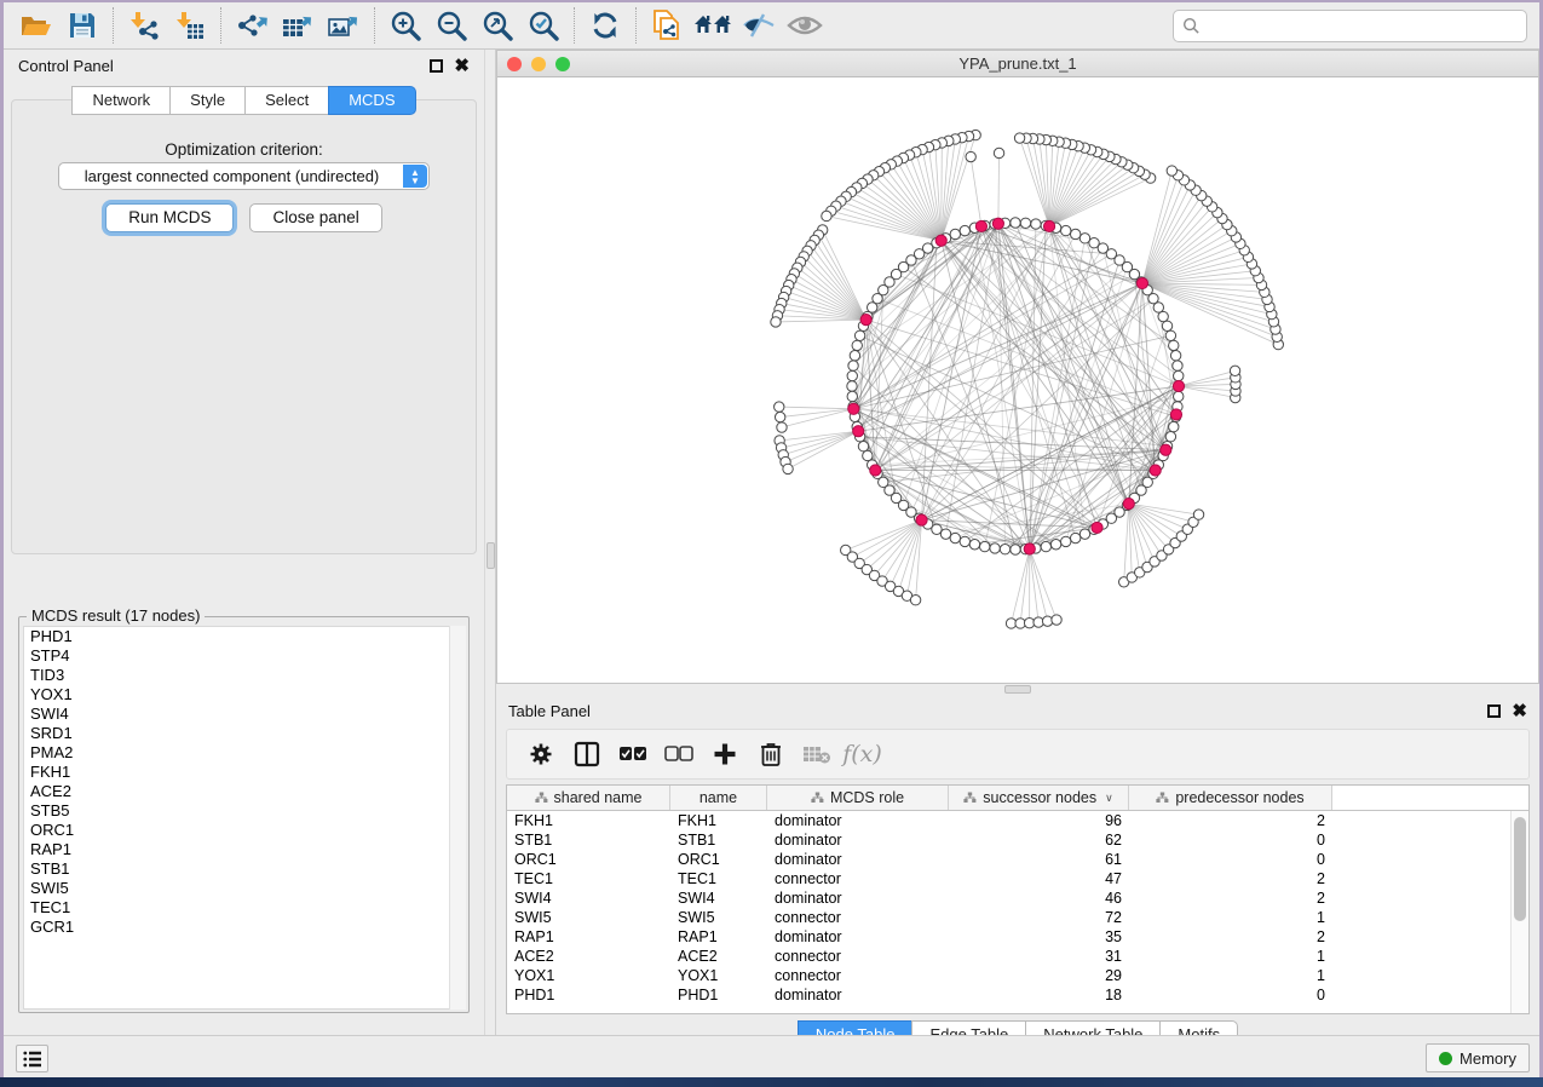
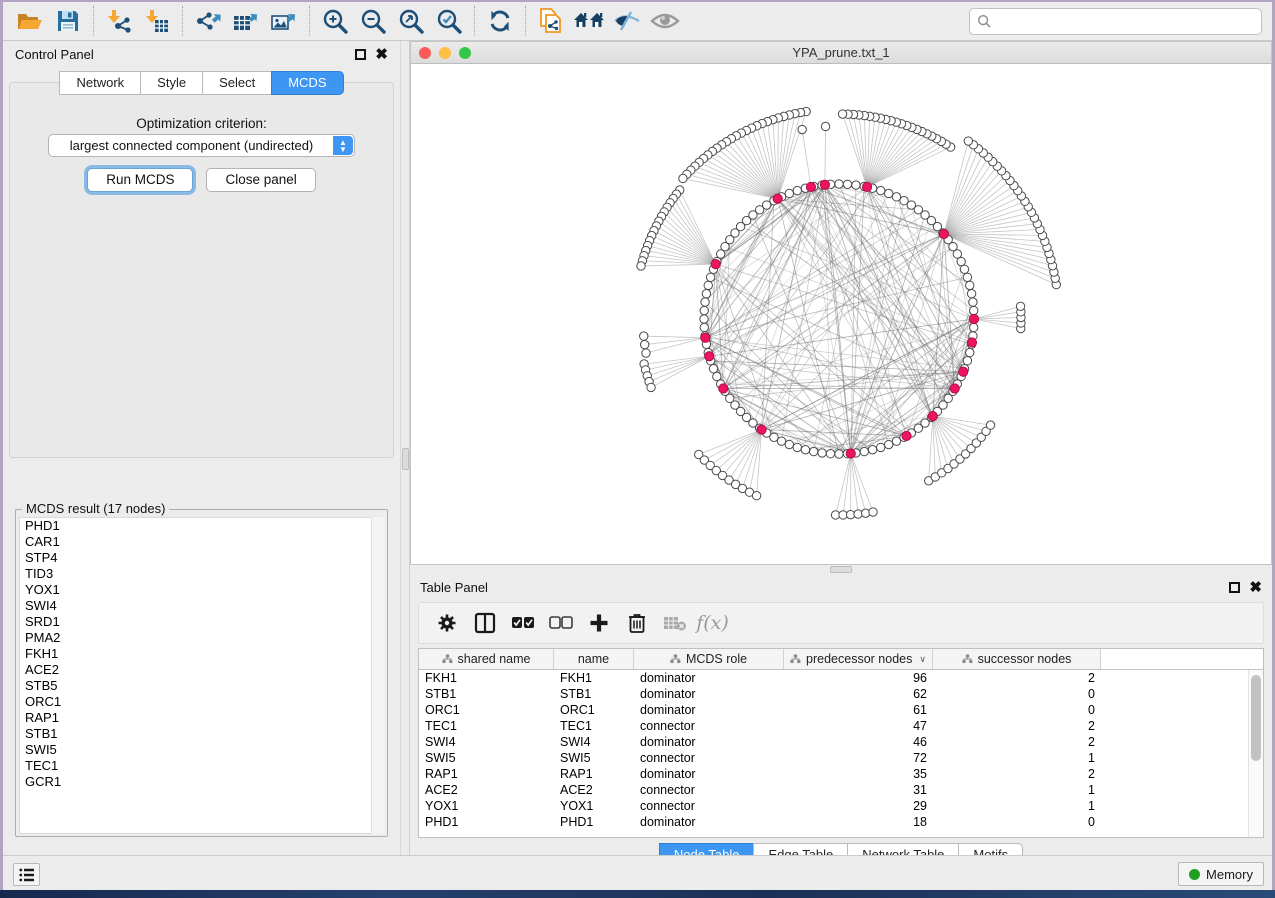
  Control Panel
  ✖
  Network
  Style
  Select
  MCDS
  Optimization criterion:
  largest connected component (undirected)
  ▲
  ▼
  Run MCDS
  Close panel
  MCDS result (17 nodes)
  PHD1
+ CAR1
  STP4
  TID3
  YOX1
  SWI4
  SRD1
  PMA2
  FKH1
  ACE2
  STB5
  ORC1
  RAP1
  STB1
  SWI5
  TEC1
  GCR1
  YPA_prune.txt_1
  Table Panel
  ✖
  f(x)
  shared name
  name
  MCDS role
- successor nodes
+ predecessor nodes
  ∨
- predecessor nodes
+ successor nodes
  FKH1
  FKH1
  dominator
  96
  2
  STB1
  STB1
  dominator
  62
  0
  ORC1
  ORC1
  dominator
  61
  0
  TEC1
  TEC1
  connector
  47
  2
  SWI4
  SWI4
  dominator
  46
  2
  SWI5
  SWI5
  connector
  72
  1
  RAP1
  RAP1
  dominator
  35
  2
  ACE2
  ACE2
  connector
  31
  1
  YOX1
  YOX1
  connector
  29
  1
  PHD1
  PHD1
  dominator
  18
  0
  Memory
